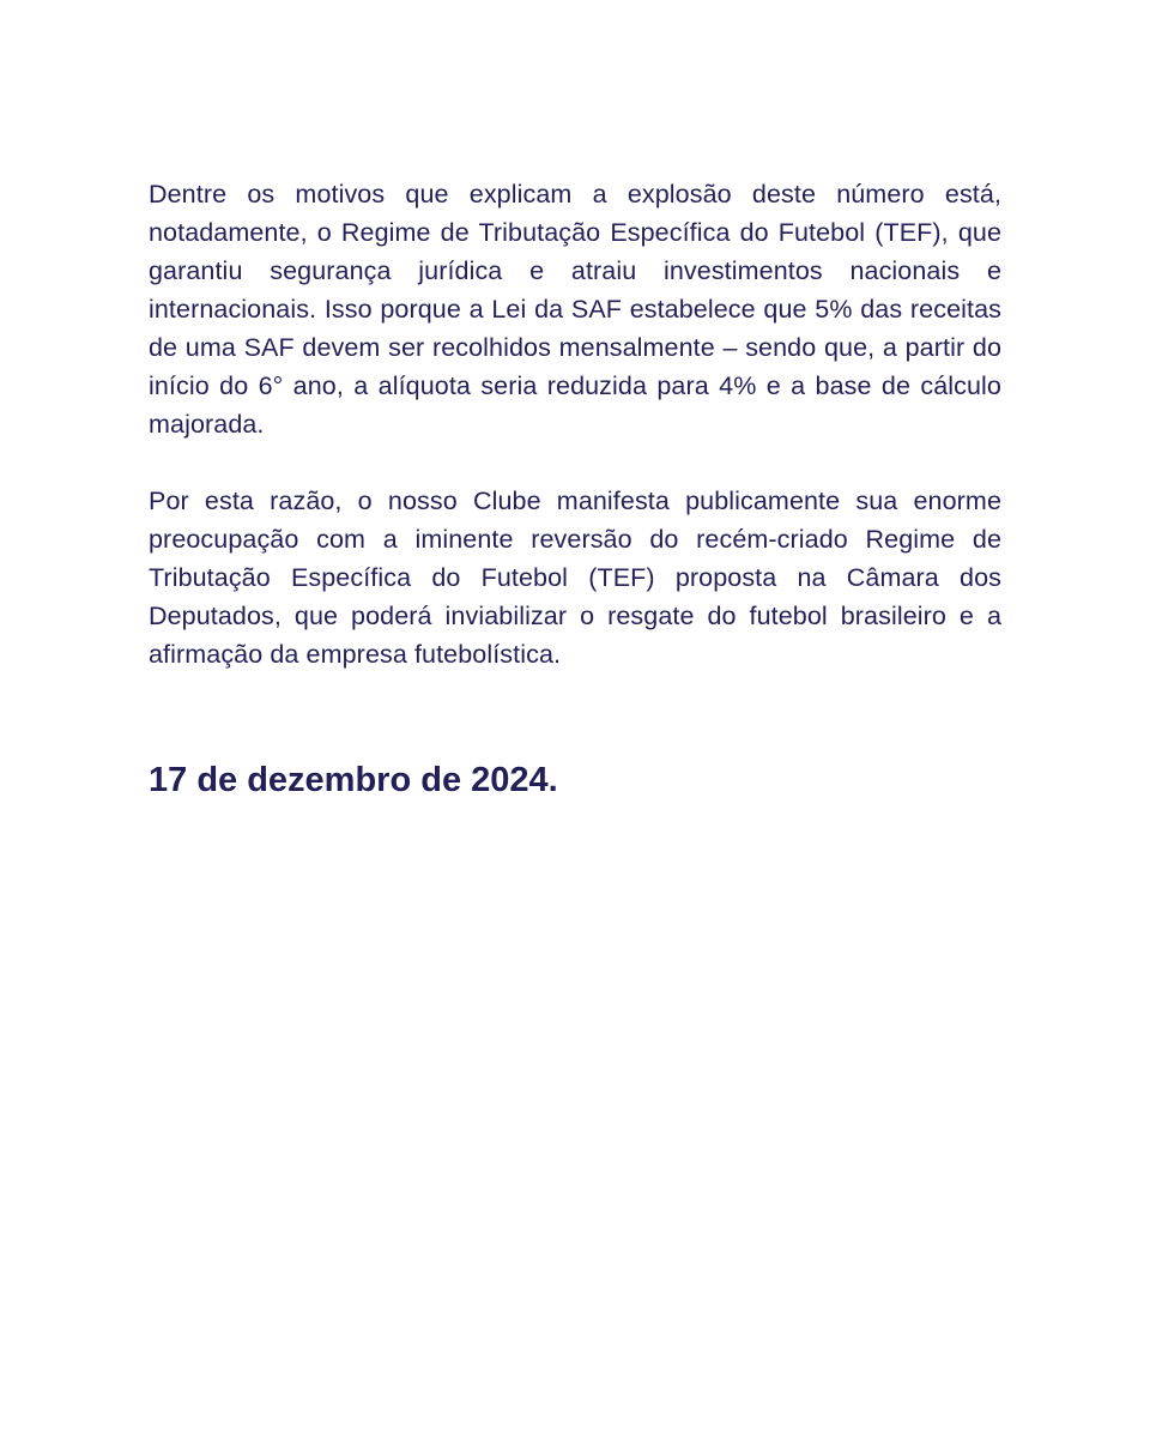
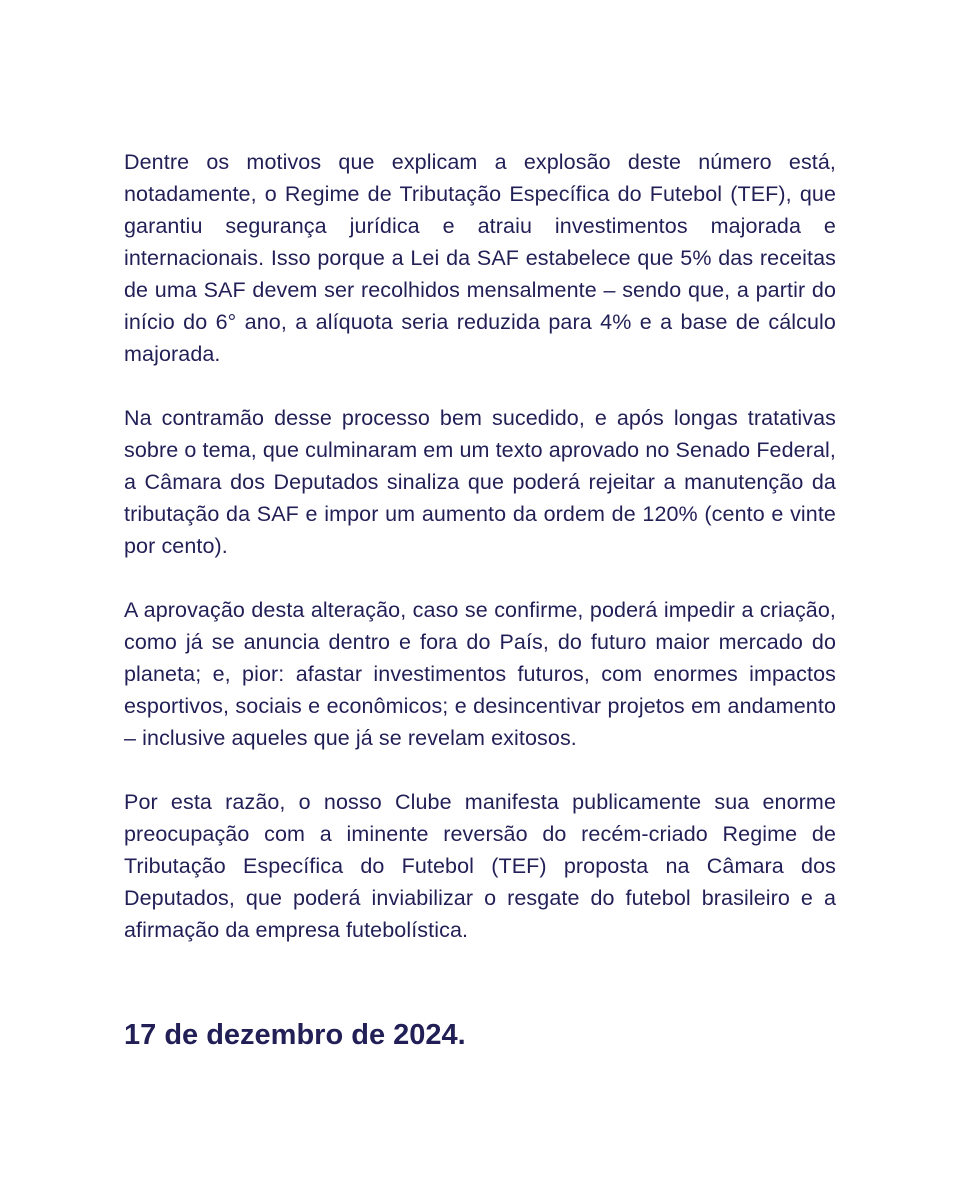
- Dentre os motivos que explicam a explosão deste número está, notadamente, o Regime de Tributação Específica do Futebol (TEF), que garantiu segurança jurídica e atraiu investimentos nacionais e internacionais. Isso porque a Lei da SAF estabelece que 5% das receitas de uma SAF devem ser recolhidos mensalmente – sendo que, a partir do início do 6° ano, a alíquota seria reduzida para 4% e a base de cálculo majorada.
+ Dentre os motivos que explicam a explosão deste número está, notadamente, o Regime de Tributação Específica do Futebol (TEF), que garantiu segurança jurídica e atraiu investimentos majorada e internacionais. Isso porque a Lei da SAF estabelece que 5% das receitas de uma SAF devem ser recolhidos mensalmente – sendo que, a partir do início do 6° ano, a alíquota seria reduzida para 4% e a base de cálculo majorada.
+ Na contramão desse processo bem sucedido, e após longas tratativas sobre o tema, que culminaram em um texto aprovado no Senado Federal, a Câmara dos Deputados sinaliza que poderá rejeitar a manutenção da tributação da SAF e impor um aumento da ordem de 120% (cento e vinte por cento).
+ A aprovação desta alteração, caso se confirme, poderá impedir a criação, como já se anuncia dentro e fora do País, do futuro maior mercado do planeta; e, pior: afastar investimentos futuros, com enormes impactos esportivos, sociais e econômicos; e desincentivar projetos em andamento – inclusive aqueles que já se revelam exitosos.
  Por esta razão, o nosso Clube manifesta publicamente sua enorme preocupação com a iminente reversão do recém-criado Regime de Tributação Específica do Futebol (TEF) proposta na Câmara dos Deputados, que poderá inviabilizar o resgate do futebol brasileiro e a afirmação da empresa futebolística.
  17 de dezembro de 2024.
